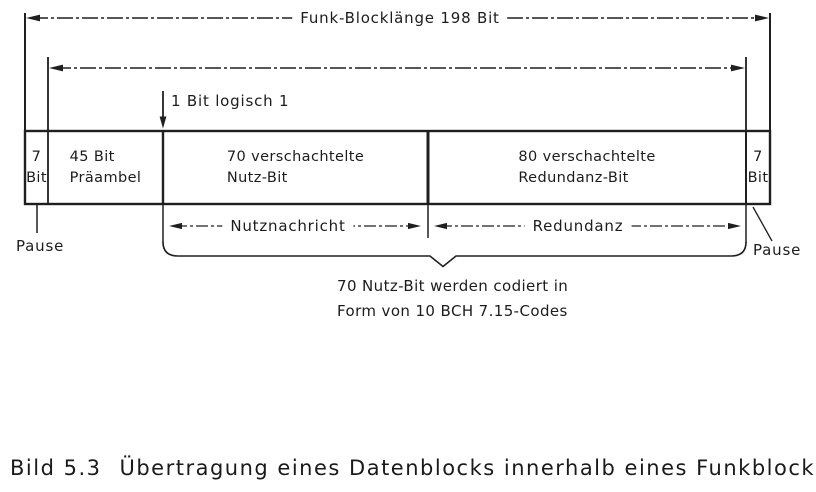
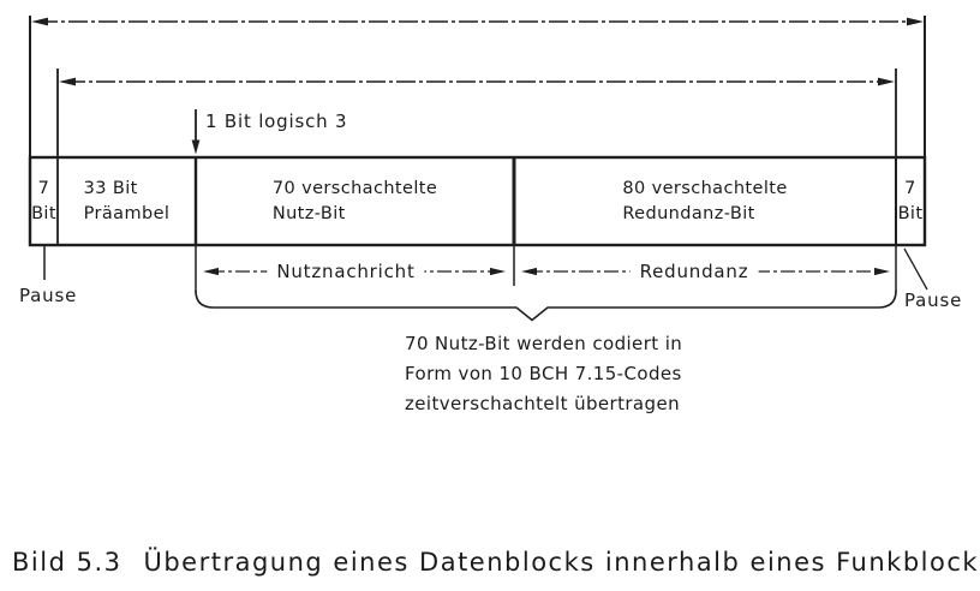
- Funk-Blocklänge 198 Bit
- 1 Bit logisch 1
+ 1 Bit logisch 3
  7
  Bit
- 45 Bit
+ 33 Bit
  Präambel
  70 verschachtelte
  Nutz-Bit
  80 verschachtelte
  Redundanz-Bit
  7
  Bit
  Nutznachricht
  Redundanz
  Pause
  Pause
  70 Nutz-Bit werden codiert in
  Form von 10 BCH 7.15-Codes
+ zeitverschachtelt übertragen
  Bild 5.3 Übertragung eines Datenblocks innerhalb eines Funkblock
